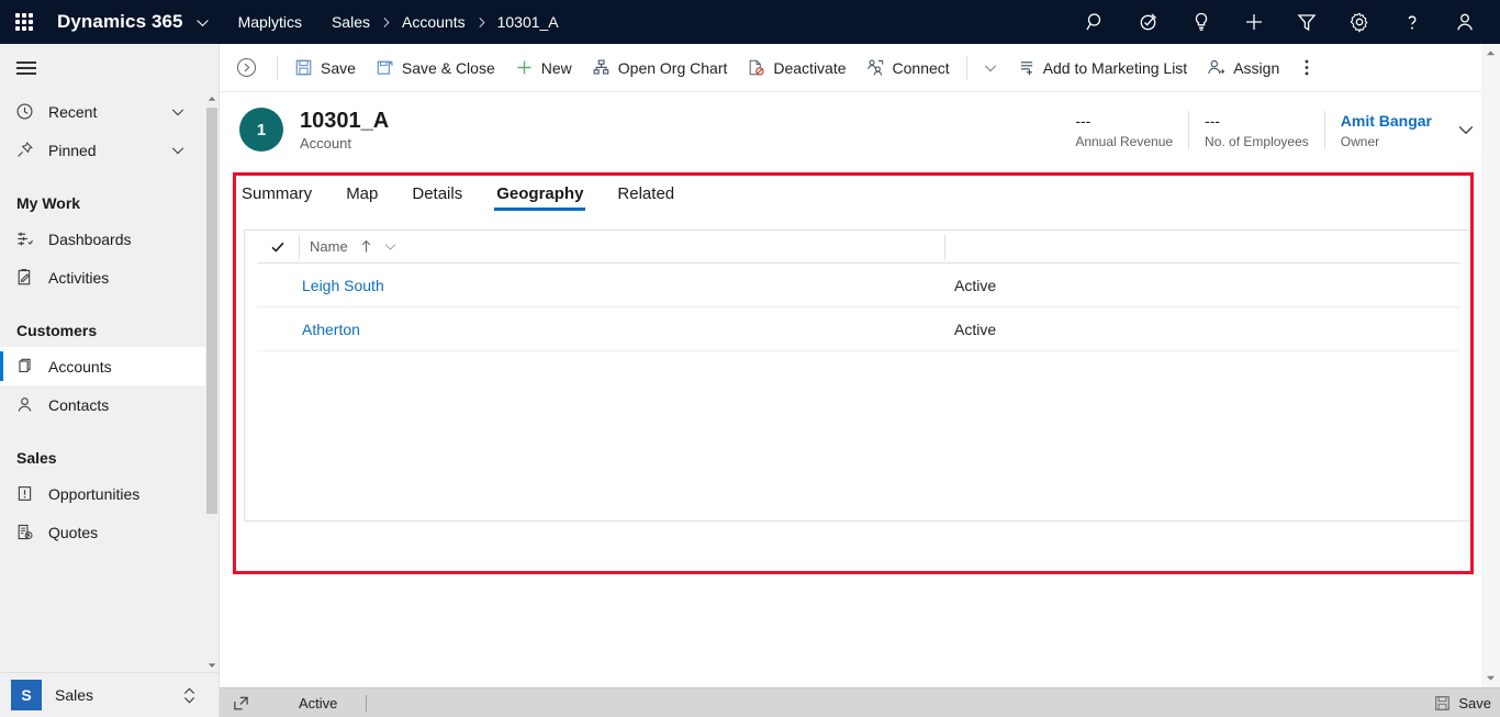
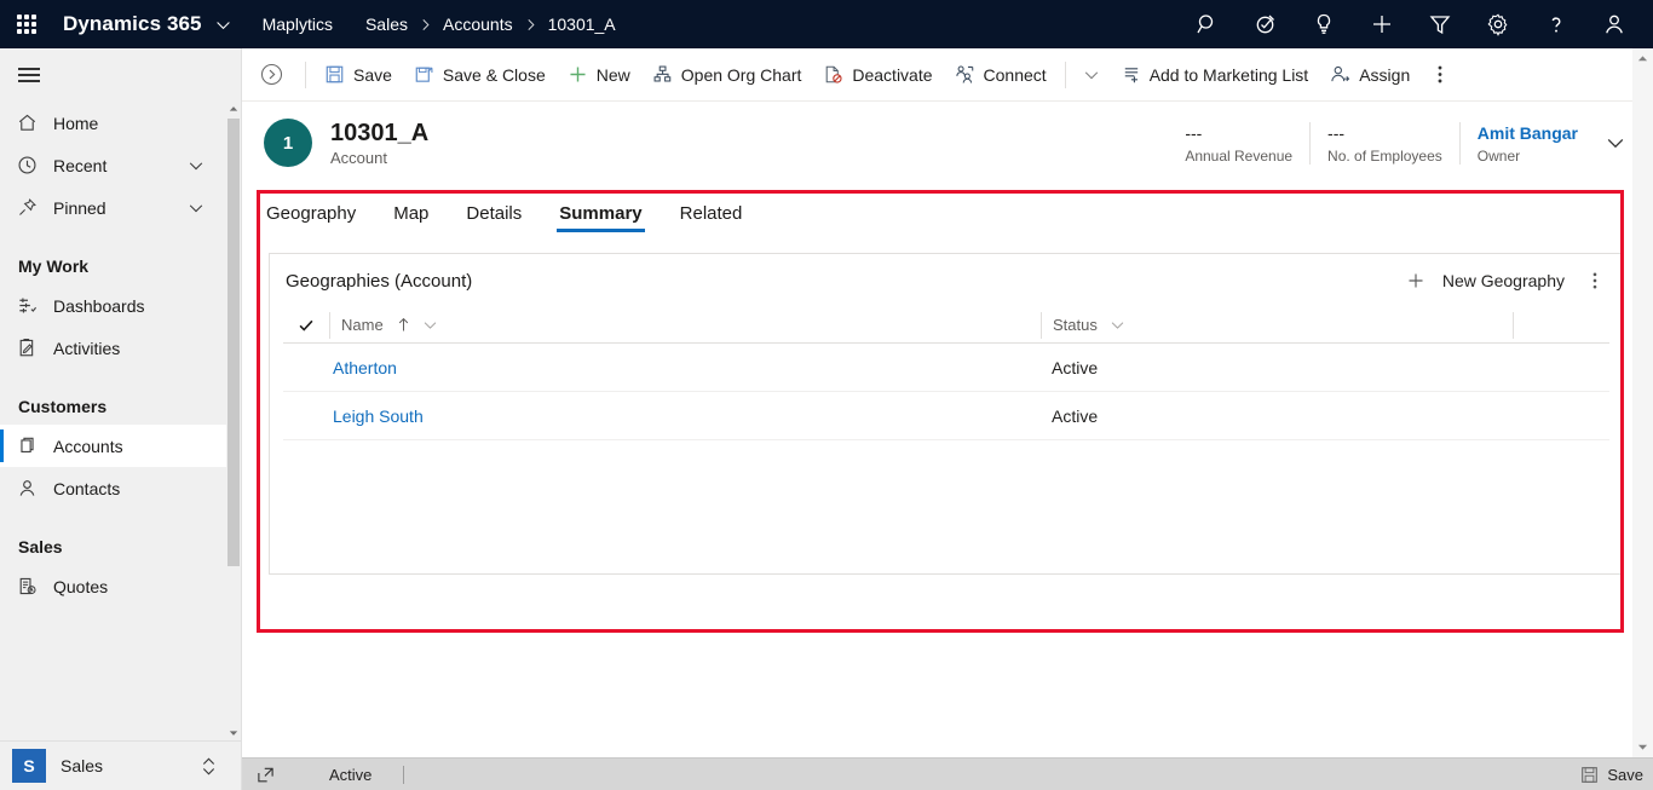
  Dynamics 365
  Maplytics
  Sales
  Accounts
  10301_A
+ Home
  Recent
  Pinned
  My Work
  Dashboards
  Activities
  Customers
  Accounts
  Contacts
  Sales
- Opportunities
  Quotes
  S
  Sales
  Save
  Save & Close
  New
  Open Org Chart
  Deactivate
  Connect
  Add to Marketing List
  Assign
  1
  10301_A
  Account
  ---
  Annual Revenue
  ---
  No. of Employees
  Amit Bangar
  Owner
- Summary
+ Geography
  Map
  Details
- Geography
+ Summary
  Related
+ Geographies (Account)
+ New Geography
  Name
+ Status
- Leigh South
+ Atherton
  Active
- Atherton
+ Leigh South
  Active
  Active
  Save
